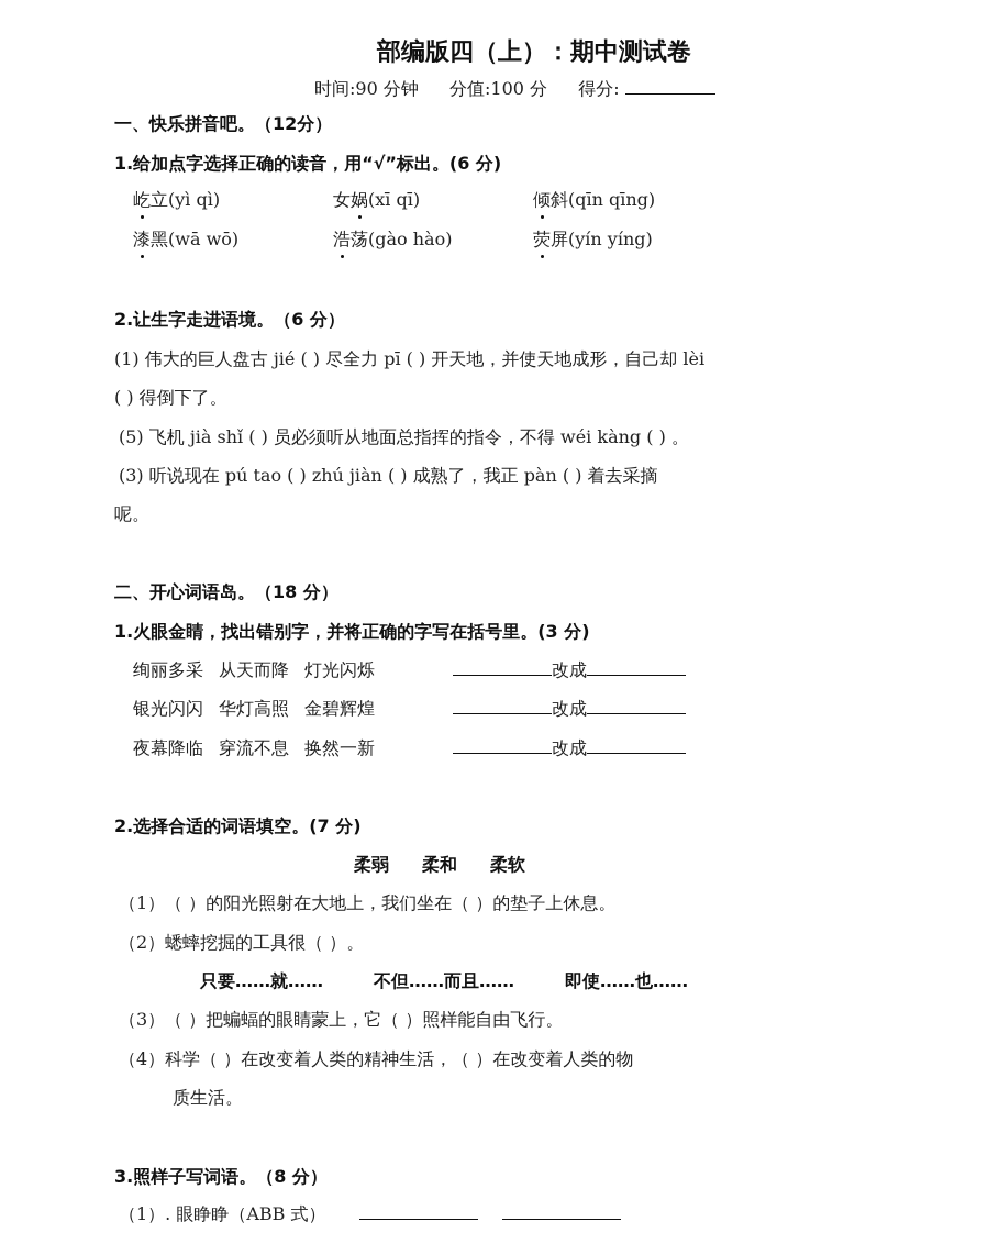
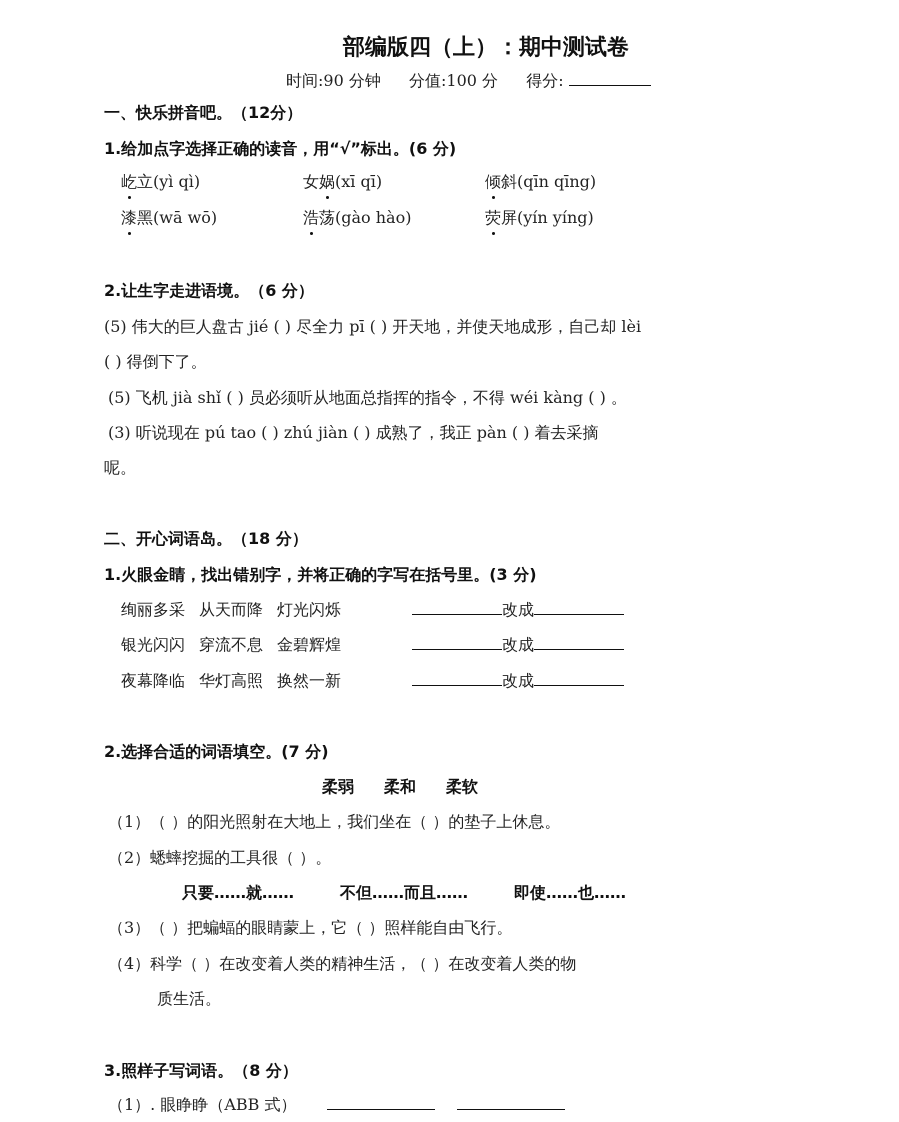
  部编版四（上）：期中测试卷
  时间:90 分钟 分值:100 分 得分:
  一、快乐拼音吧。（12分）
  1.给加点字选择正确的读音，用“√”标出。(6 分)
  屹立(yì qì)
  女娲(xī qī)
  倾斜(qīn qīng)
  漆黑(wā wō)
  浩荡(gào hào)
  荧屏(yín yíng)
  2.让生字走进语境。（6 分）
- (1) 伟大的巨人盘古 jié ( ) 尽全力 pī ( ) 开天地，并使天地成形，自己却 lèi
+ (5) 伟大的巨人盘古 jié ( ) 尽全力 pī ( ) 开天地，并使天地成形，自己却 lèi
  ( ) 得倒下了。
  (5) 飞机 jià shǐ ( ) 员必须听从地面总指挥的指令，不得 wéi kàng ( ) 。
  (3) 听说现在 pú tao ( ) zhú jiàn ( ) 成熟了，我正 pàn ( ) 着去采摘
  呢。
  二、开心词语岛。（18 分）
  1.火眼金睛，找出错别字，并将正确的字写在括号里。(3 分)
  绚丽多采 从天而降 灯光闪烁
  改成
- 银光闪闪 华灯高照 金碧辉煌
+ 银光闪闪 穿流不息 金碧辉煌
  改成
- 夜幕降临 穿流不息 换然一新
+ 夜幕降临 华灯高照 换然一新
  改成
  2.选择合适的词语填空。(7 分)
  柔弱 柔和 柔软
  （1）（ ）的阳光照射在大地上，我们坐在（ ）的垫子上休息。
  （2）蟋蟀挖掘的工具很（ ）。
  只要……就…… 不但……而且…… 即使……也……
  （3）（ ）把蝙蝠的眼睛蒙上，它（ ）照样能自由飞行。
  （4）科学（ ）在改变着人类的精神生活，（ ）在改变着人类的物
  质生活。
  3.照样子写词语。（8 分）
  （1）. 眼睁睁（ABB 式）
